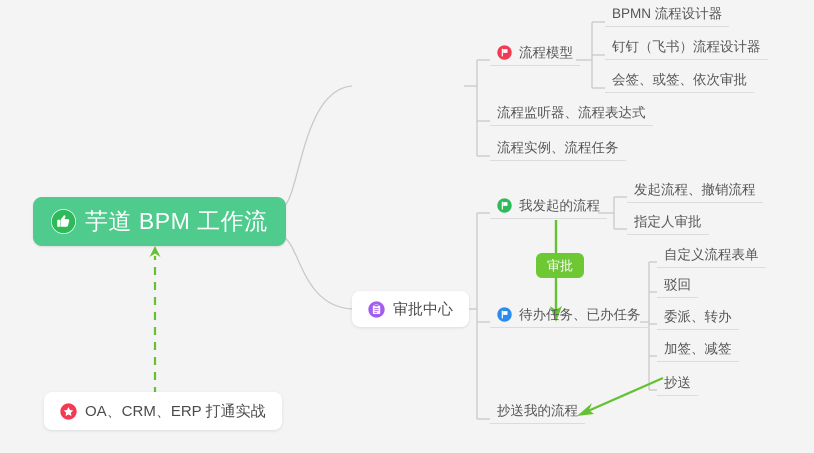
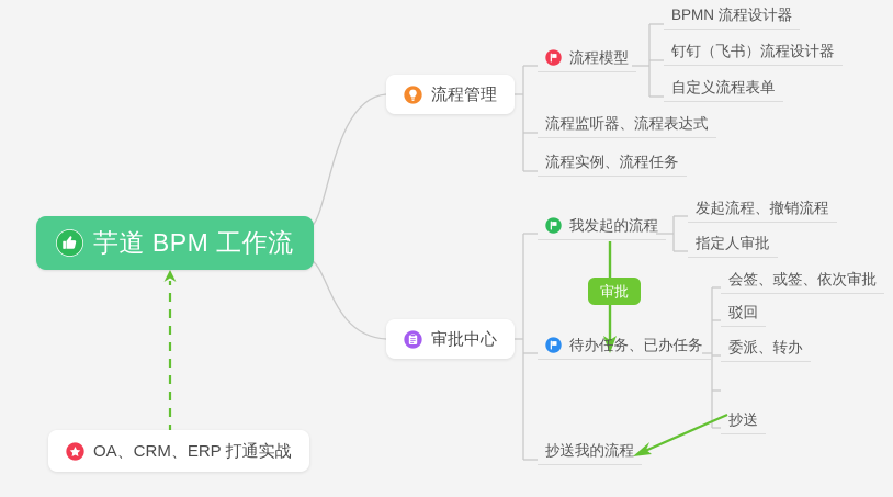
  芋道 BPM 工作流
+ 流程管理
  审批中心
  流程模型
  流程监听器、流程表达式
  流程实例、流程任务
  BPMN 流程设计器
  钉钉（飞书）流程设计器
- 会签、或签、依次审批
+ 自定义流程表单
  我发起的流程
  待办任务、已办任务
  抄送我的流程
  发起流程、撤销流程
  指定人审批
- 自定义流程表单
+ 会签、或签、依次审批
  驳回
  委派、转办
- 加签、减签
  抄送
  审批
  OA、CRM、ERP 打通实战
